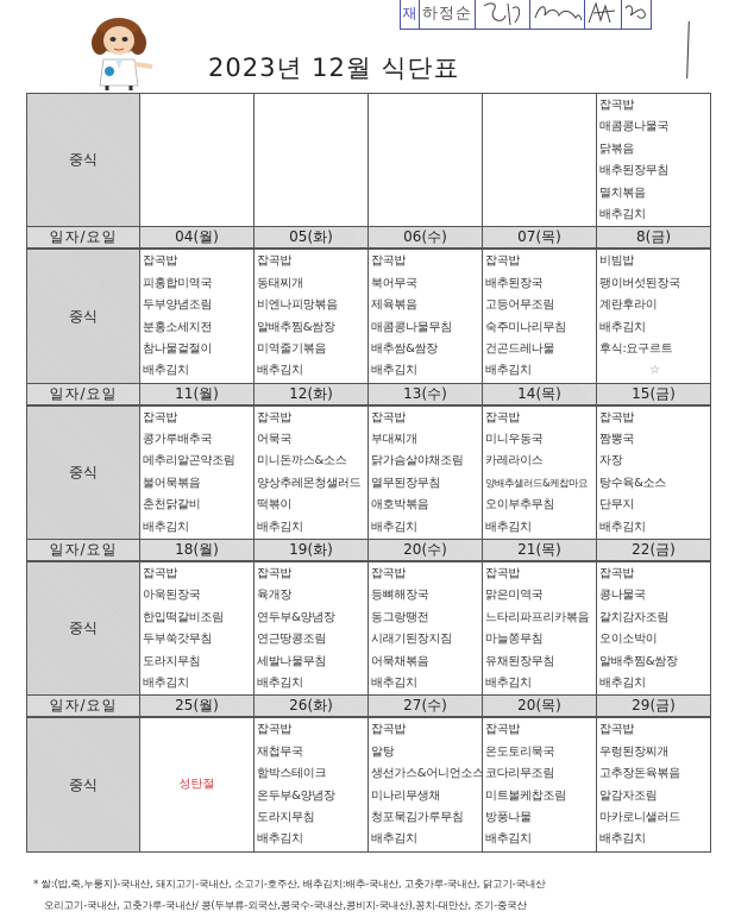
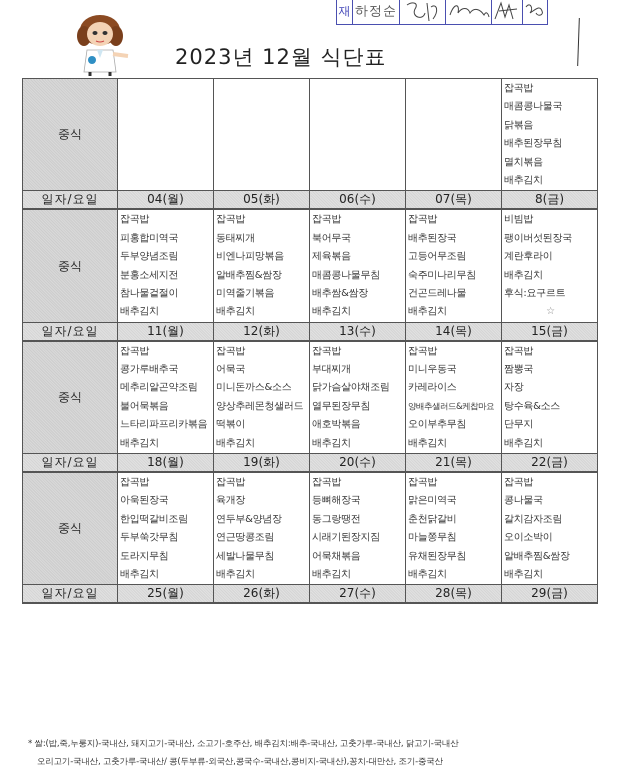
  재
  하정순
  2023년 12월 식단표
  중식					잡곡밥매콤콩나물국닭볶음배추된장무침멸치볶음배추김치
  일자/요일	04(월)	05(화)	06(수)	07(목)	8(금)
  중식	잡곡밥피홍합미역국두부양념조림분홍소세지전참나물겉절이배추김치	잡곡밥동태찌개비엔나피망볶음알배추찜&쌈장미역줄기볶음배추김치	잡곡밥북어무국제육볶음매콤콩나물무침배추쌈&쌈장배추김치	잡곡밥배추된장국고등어무조림숙주미나리무침건곤드레나물배추김치	비빔밥팽이버섯된장국계란후라이배추김치후식:요구르트☆
  일자/요일	11(월)	12(화)	13(수)	14(목)	15(금)
- 중식	잡곡밥콩가루배추국메추리알곤약조림불어묵볶음춘천닭갈비배추김치	잡곡밥어묵국미니돈까스&소스양상추레몬청샐러드떡볶이배추김치	잡곡밥부대찌개닭가슴살야채조림열무된장무침애호박볶음배추김치	잡곡밥미니우동국카레라이스양배추샐러드&케찹마요오이부추무침배추김치	잡곡밥짬뽕국자장탕수육&소스단무지배추김치
+ 중식	잡곡밥콩가루배추국메추리알곤약조림불어묵볶음느타리파프리카볶음배추김치	잡곡밥어묵국미니돈까스&소스양상추레몬청샐러드떡볶이배추김치	잡곡밥부대찌개닭가슴살야채조림열무된장무침애호박볶음배추김치	잡곡밥미니우동국카레라이스양배추샐러드&케찹마요오이부추무침배추김치	잡곡밥짬뽕국자장탕수육&소스단무지배추김치
  일자/요일	18(월)	19(화)	20(수)	21(목)	22(금)
- 중식	잡곡밥아욱된장국한입떡갈비조림두부쑥갓무침도라지무침배추김치	잡곡밥육개장연두부&양념장연근땅콩조림세발나물무침배추김치	잡곡밥등뼈해장국동그랑땡전시래기된장지짐어묵채볶음배추김치	잡곡밥맑은미역국느타리파프리카볶음마늘쫑무침유채된장무침배추김치	잡곡밥콩나물국갈치감자조림오이소박이알배추찜&쌈장배추김치
+ 중식	잡곡밥아욱된장국한입떡갈비조림두부쑥갓무침도라지무침배추김치	잡곡밥육개장연두부&양념장연근땅콩조림세발나물무침배추김치	잡곡밥등뼈해장국동그랑땡전시래기된장지짐어묵채볶음배추김치	잡곡밥맑은미역국춘천닭갈비마늘쫑무침유채된장무침배추김치	잡곡밥콩나물국갈치감자조림오이소박이알배추찜&쌈장배추김치
- 일자/요일	25(월)	26(화)	27(수)	20(목)	29(금)
+ 일자/요일	25(월)	26(화)	27(수)	28(목)	29(금)
- 중식	성탄절	잡곡밥재첩무국함박스테이크온두부&양념장도라지무침배추김치	잡곡밥알탕생선가스&어니언소스미나리무생채청포묵김가루무침배추김치	잡곡밥온도토리묵국코다리무조림미트볼케찹조림방풍나물배추김치	잡곡밥우렁된장찌개고추장돈육볶음알감자조림마카로니샐러드배추김치
  * 쌀:(밥,죽,누룽지)-국내산, 돼지고기-국내산, 소고기-호주산, 배추김치:배추-국내산, 고춧가루-국내산, 닭고기-국내산
  오리고기-국내산, 고춧가루-국내산/ 콩(두부류-외국산,콩국수-국내산,콩비지-국내산),꽁치-대만산, 조기-중국산
